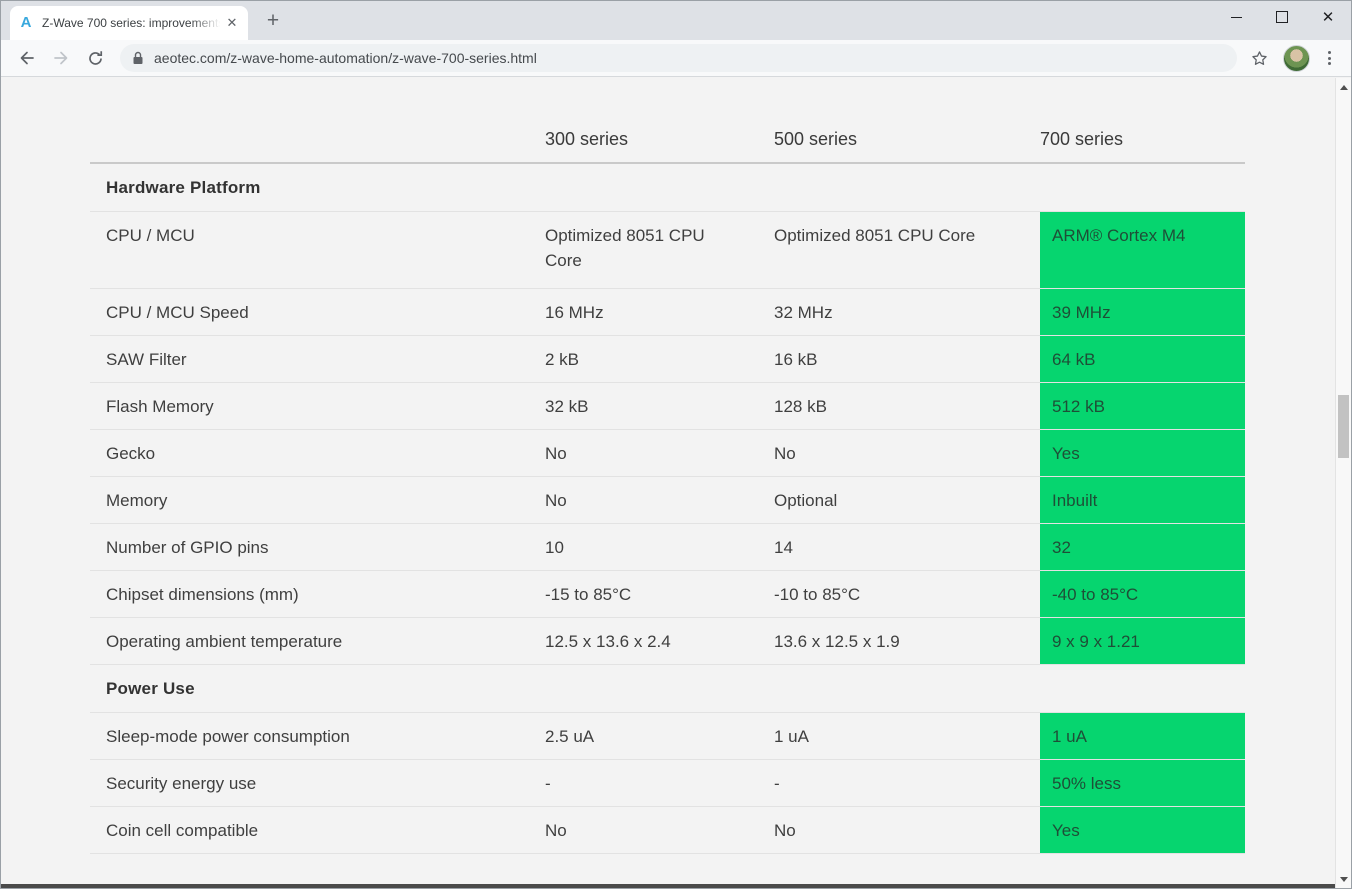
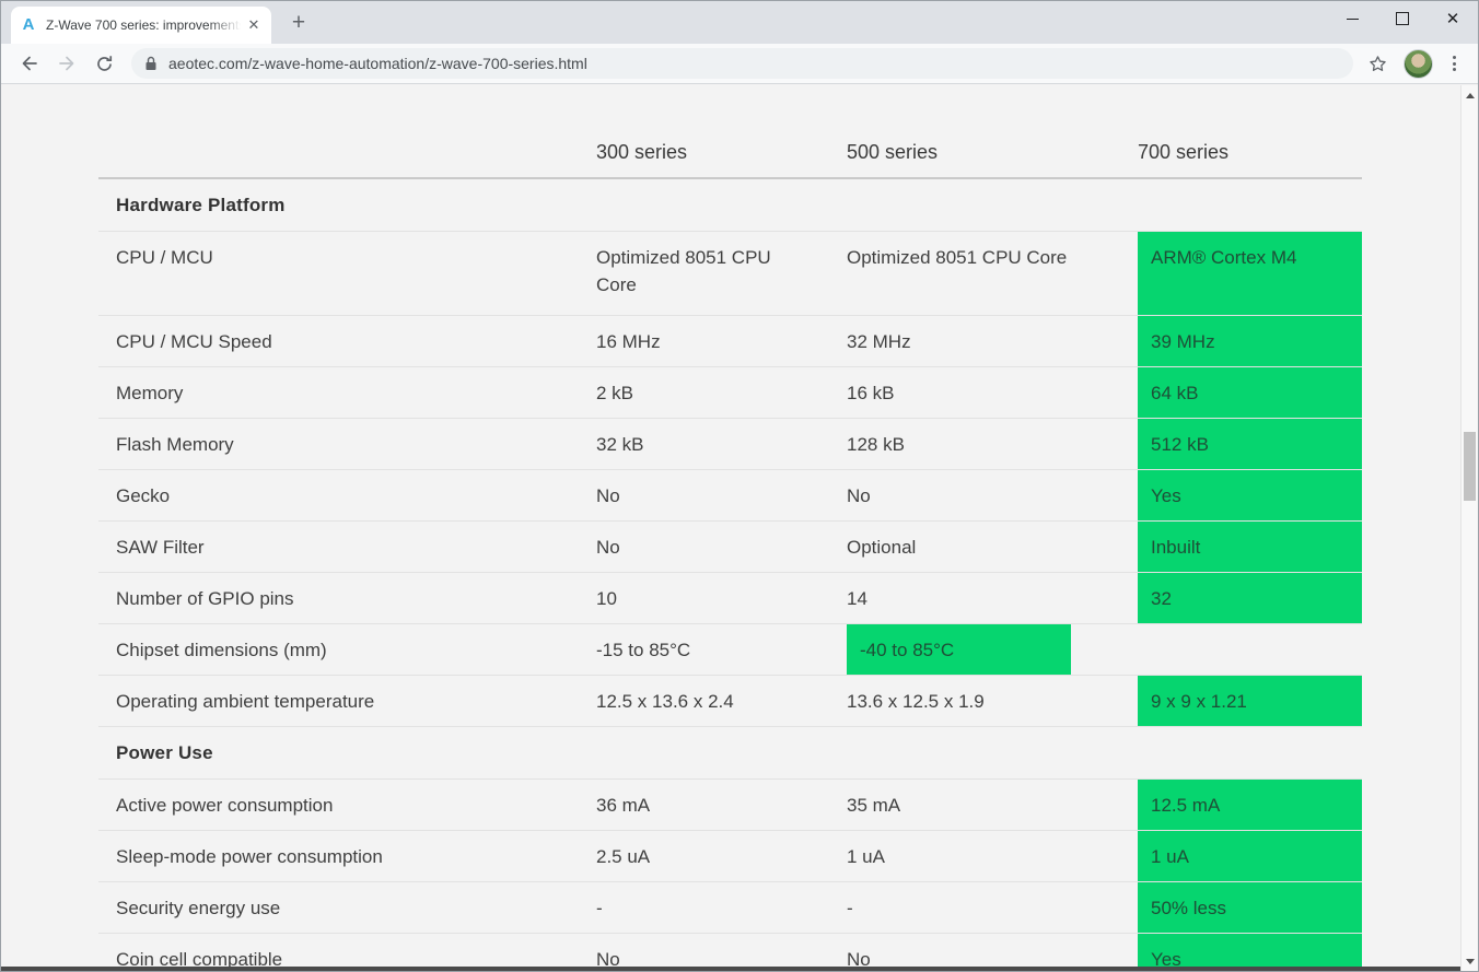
  A
  Z-Wave 700 series: improvements
  ✕
  +
  ✕
  aeotec.com/z-wave-home-automation/z-wave-700-series.html
  300 series
  500 series
  700 series
  Hardware Platform
  CPU / MCU
  Optimized 8051 CPU Core
  Optimized 8051 CPU Core
  ARM® Cortex M4
  CPU / MCU Speed
  16 MHz
  32 MHz
  39 MHz
- SAW Filter
+ Memory
  2 kB
  16 kB
  64 kB
  Flash Memory
  32 kB
  128 kB
  512 kB
  Gecko
  No
  No
  Yes
- Memory
+ SAW Filter
  No
  Optional
  Inbuilt
  Number of GPIO pins
  10
  14
  32
  Chipset dimensions (mm)
  -15 to 85°C
- -10 to 85°C
  -40 to 85°C
  Operating ambient temperature
  12.5 x 13.6 x 2.4
  13.6 x 12.5 x 1.9
  9 x 9 x 1.21
  Power Use
+ Active power consumption
+ 36 mA
+ 35 mA
+ 12.5 mA
  Sleep-mode power consumption
  2.5 uA
  1 uA
  1 uA
  Security energy use
  -
  -
  50% less
  Coin cell compatible
  No
  No
  Yes
